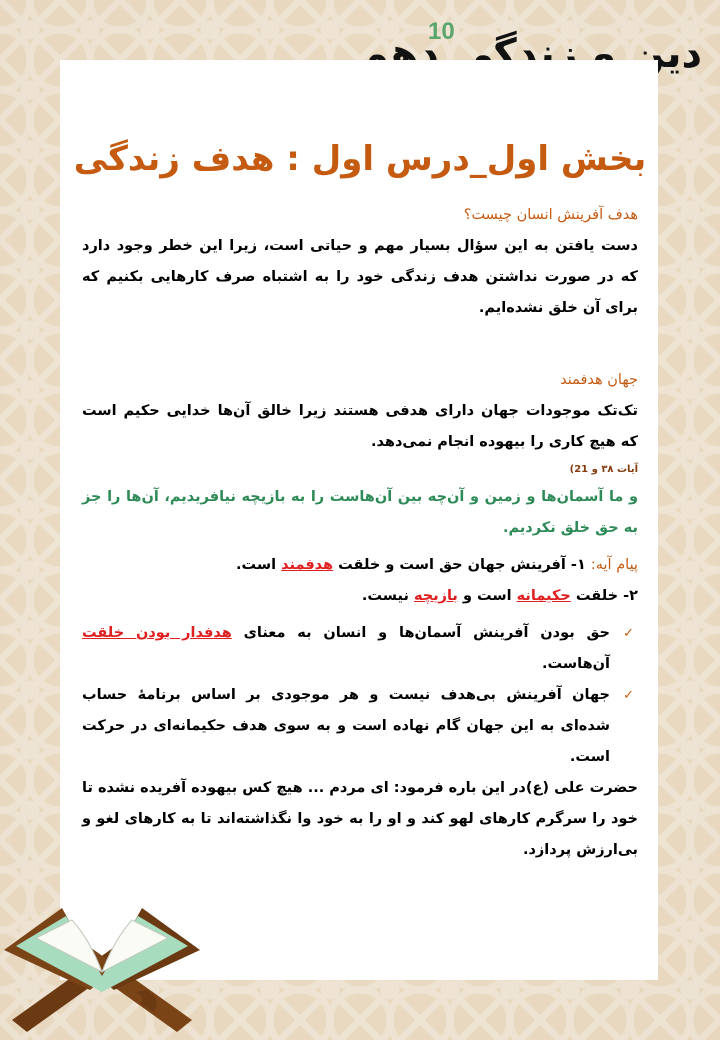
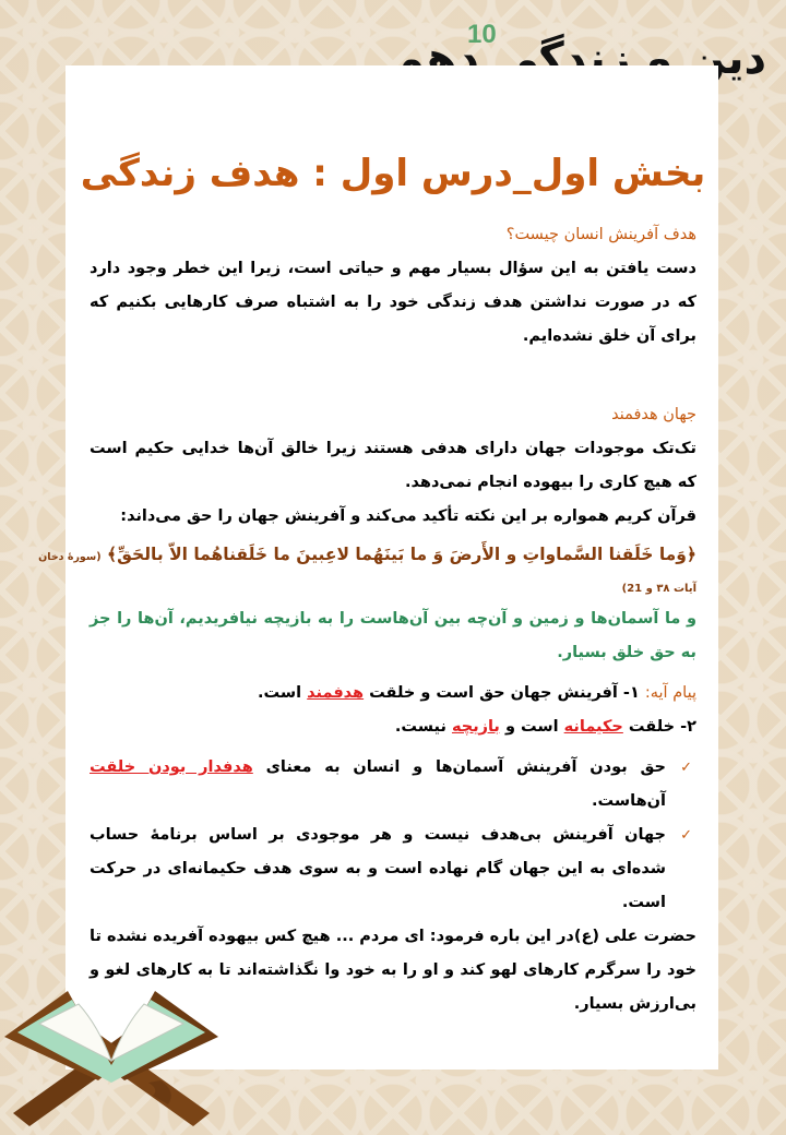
  دین و زندگی دهم
  10
  بخش اول_درس اول : هدف زندگی
  هدف آفرینش انسان چیست؟
  دست یافتن به این سؤال بسیار مهم و حیاتی است، زیرا این خطر وجود دارد که در صورت نداشتن هدف زندگی خود را به اشتباه صرف کارهایی بکنیم که برای آن خلق نشده‌ایم.
  جهان هدفمند
  تک‌تک موجودات جهان دارای هدفی هستند زیرا خالق آن‌ها خدایی حکیم است که هیچ کاری را بیهوده انجام نمی‌دهد.
+ قرآن کریم همواره بر این نکته تأکید می‌کند و آفرینش جهان را حق می‌داند:
+ ﴿وَما خَلَقنا السَّماواتِ و الأَرضَ وَ ما بَينَهُما لاعِبينَ ما خَلَقناهُما الاّ بالحَقِّ﴾ (سورهٔ دخان
  آیات ۳۸ و 21)
- و ما آسمان‌ها و زمین و آن‌چه بین آن‌هاست را به بازیچه نیافریدیم، آن‌ها را جز به حق خلق نکردیم.
+ و ما آسمان‌ها و زمین و آن‌چه بین آن‌هاست را به بازیچه نیافریدیم، آن‌ها را جز به حق خلق بسیار.
  پیام آیه: ۱- آفرینش جهان حق است و خلقت هدفمند است.
  ۲- خلقت حکیمانه است و بازیچه نیست.
  ✓
  حق بودن آفرینش آسمان‌ها و انسان به معنای هدفدار بودن خلقت آن‌هاست.
  ✓
  جهان آفرینش بی‌هدف نیست و هر موجودی بر اساس برنامهٔ حساب شده‌ای به این جهان گام نهاده است و به سوی هدف حکیمانه‌ای در حرکت است.
- حضرت علی (ع)در این باره فرمود: ای مردم ... هیچ کس بیهوده آفریده نشده تا خود را سرگرم کارهای لهو کند و او را به خود وا نگذاشته‌اند تا به کارهای لغو و بی‌ارزش پردازد.
+ حضرت علی (ع)در این باره فرمود: ای مردم ... هیچ کس بیهوده آفریده نشده تا خود را سرگرم کارهای لهو کند و او را به خود وا نگذاشته‌اند تا به کارهای لغو و بی‌ارزش بسیار.
